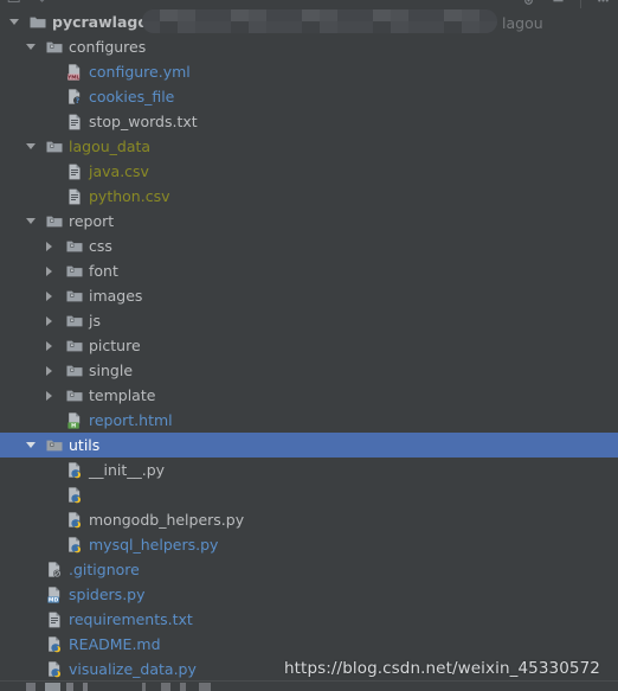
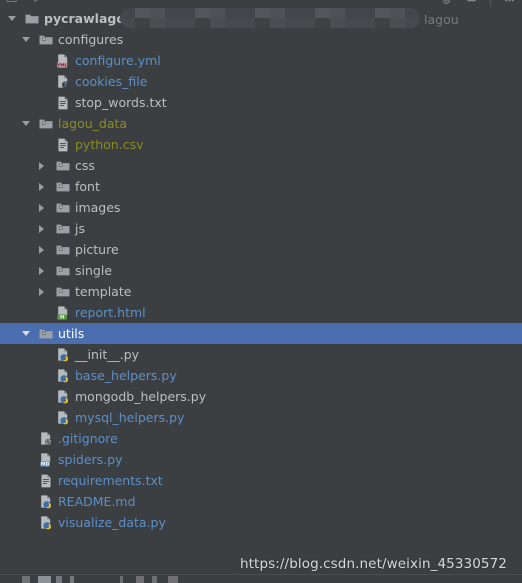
  pycrawlag
  configures
  configure.yml
  cookies_file
  stop_words.txt
  lagou_data
- java.csv
  python.csv
- report
  css
  font
  images
  js
  picture
  single
  template
  report.html
  utils
  __init__.py
+ base_helpers.py
  mongodb_helpers.py
  mysql_helpers.py
  .gitignore
  spiders.py
  requirements.txt
  README.md
  visualize_data.py
  lagou
  https://blog.csdn.net/weixin_45330572
